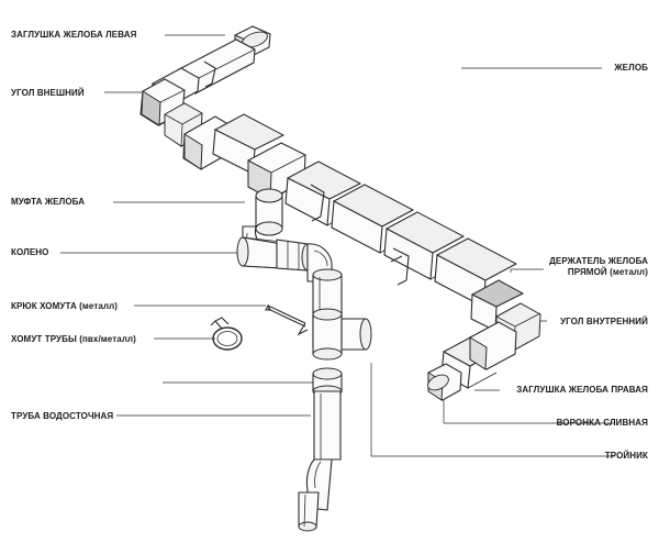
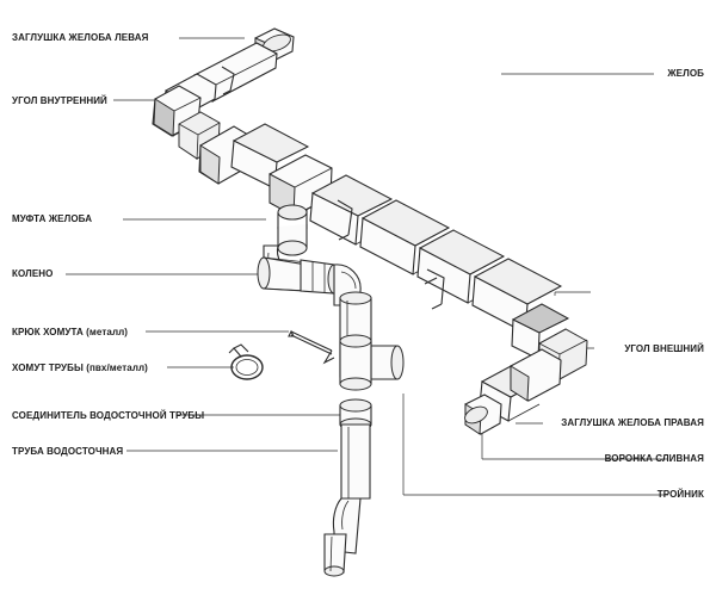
  ЗАГЛУШКА ЖЕЛОБА ЛЕВАЯ
- УГОЛ ВНЕШНИЙ
+ УГОЛ ВНУТРЕННИЙ
  МУФТА ЖЕЛОБА
  КОЛЕНО
  КРЮК ХОМУТА (металл)
  ХОМУТ ТРУБЫ (пвх/металл)
+ СОЕДИНИТЕЛЬ ВОДОСТОЧНОЙ ТРУБЫ
  ТРУБА ВОДОСТОЧНАЯ
  ЖЕЛОБ
- ДЕРЖАТЕЛЬ ЖЕЛОБА
- ПРЯМОЙ (металл)
- УГОЛ ВНУТРЕННИЙ
+ УГОЛ ВНЕШНИЙ
  ЗАГЛУШКА ЖЕЛОБА ПРАВАЯ
  ВОРОНКА СЛИВНАЯ
  ТРОЙНИК
